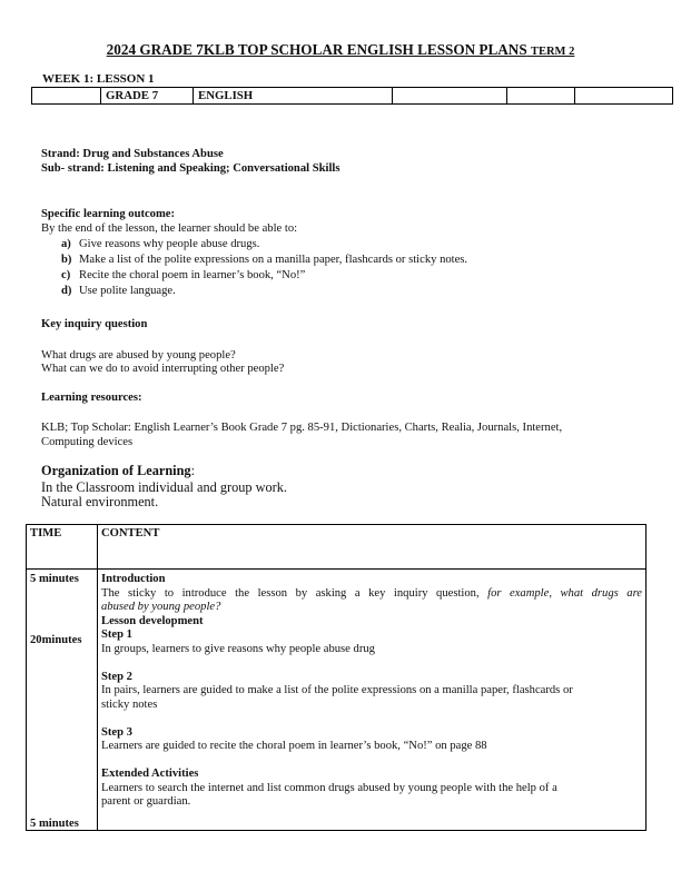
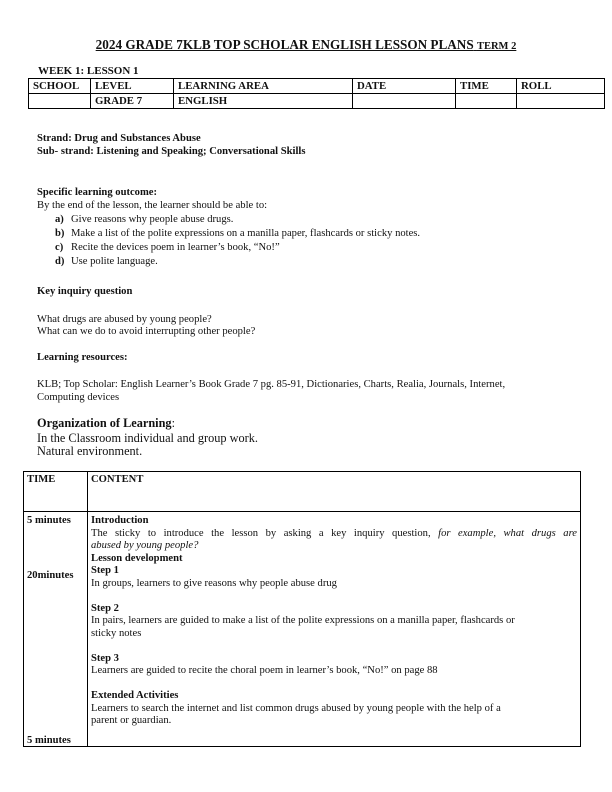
  2024 GRADE 7KLB TOP SCHOLAR ENGLISH LESSON PLANS TERM 2
  WEEK 1: LESSON 1
+ SCHOOL	LEVEL	LEARNING AREA	DATE	TIME	ROLL
  	GRADE 7	ENGLISH
  Strand: Drug and Substances Abuse
  Sub- strand: Listening and Speaking; Conversational Skills
  Specific learning outcome:
  By the end of the lesson, the learner should be able to:
  a) Give reasons why people abuse drugs.
  b) Make a list of the polite expressions on a manilla paper, flashcards or sticky notes.
- c) Recite the choral poem in learner’s book, “No!”
+ c) Recite the devices poem in learner’s book, “No!”
  d) Use polite language.
  Key inquiry question
  What drugs are abused by young people?
  What can we do to avoid interrupting other people?
  Learning resources:
  KLB; Top Scholar: English Learner’s Book Grade 7 pg. 85-91, Dictionaries, Charts, Realia, Journals, Internet,
  Computing devices
  Organization of Learning:
  In the Classroom individual and group work.
  Natural environment.
  TIME	CONTENT
  5 minutes 20minutes 5 minutes	Introduction The sticky to introduce the lesson by asking a key inquiry question, for example, what drugs are abused by young people? Lesson development Step 1 In groups, learners to give reasons why people abuse drug Step 2 In pairs, learners are guided to make a list of the polite expressions on a manilla paper, flashcards or sticky notes Step 3 Learners are guided to recite the choral poem in learner’s book, “No!” on page 88 Extended Activities Learners to search the internet and list common drugs abused by young people with the help of a parent or guardian.
